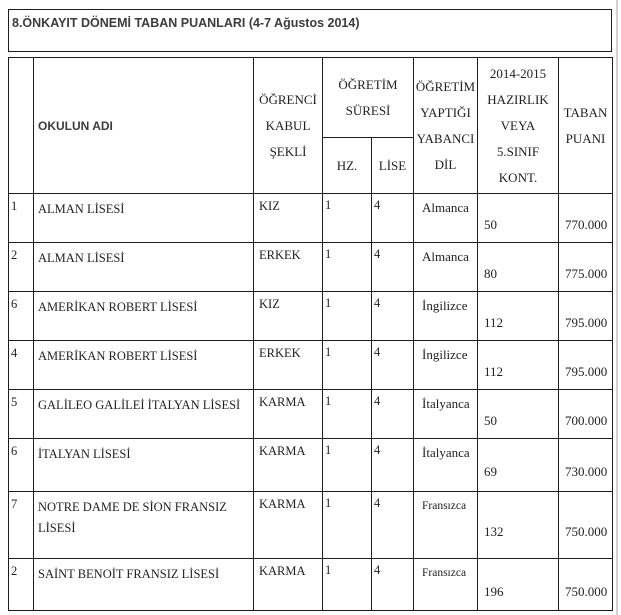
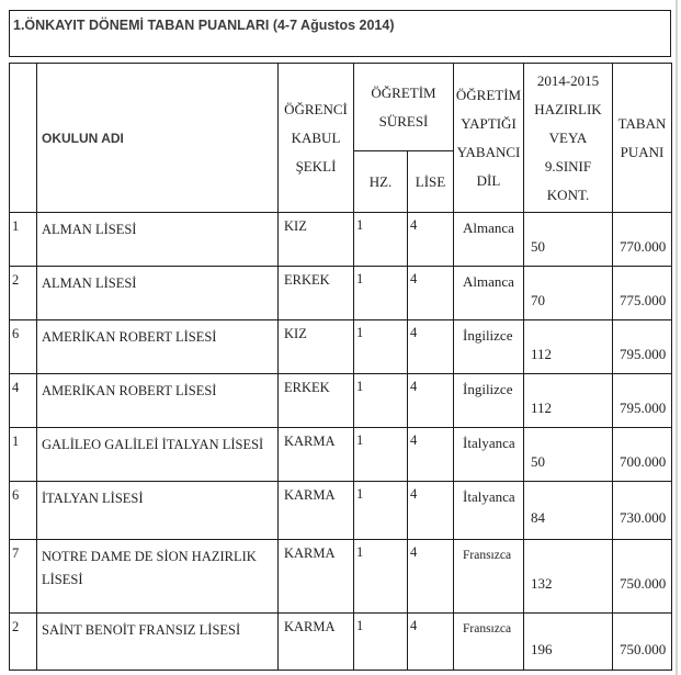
- 8.ÖNKAYIT DÖNEMİ TABAN PUANLARI (4-7 Ağustos 2014)
+ 1.ÖNKAYIT DÖNEMİ TABAN PUANLARI (4-7 Ağustos 2014)
- 	OKULUN ADI	ÖĞRENCİ KABUL ŞEKLİ	ÖĞRETİM SÜRESİ	ÖĞRETİM YAPTIĞI YABANCI DİL	2014-2015 HAZIRLIK VEYA 5.SINIF KONT.	TABAN PUANI
+ 	OKULUN ADI	ÖĞRENCİ KABUL ŞEKLİ	ÖĞRETİM SÜRESİ	ÖĞRETİM YAPTIĞI YABANCI DİL	2014-2015 HAZIRLIK VEYA 9.SINIF KONT.	TABAN PUANI
  HZ.	LİSE
  1	ALMAN LİSESİ	KIZ	1	4	Almanca	50	770.000
- 2	ALMAN LİSESİ	ERKEK	1	4	Almanca	80	775.000
+ 2	ALMAN LİSESİ	ERKEK	1	4	Almanca	70	775.000
  6	AMERİKAN ROBERT LİSESİ	KIZ	1	4	İngilizce	112	795.000
  4	AMERİKAN ROBERT LİSESİ	ERKEK	1	4	İngilizce	112	795.000
- 5	GALİLEO GALİLEİ İTALYAN LİSESİ	KARMA	1	4	İtalyanca	50	700.000
+ 1	GALİLEO GALİLEİ İTALYAN LİSESİ	KARMA	1	4	İtalyanca	50	700.000
- 6	İTALYAN LİSESİ	KARMA	1	4	İtalyanca	69	730.000
+ 6	İTALYAN LİSESİ	KARMA	1	4	İtalyanca	84	730.000
- 7	NOTRE DAME DE SİON FRANSIZ LİSESİ	KARMA	1	4	Fransızca	132	750.000
+ 7	NOTRE DAME DE SİON HAZIRLIK LİSESİ	KARMA	1	4	Fransızca	132	750.000
  2	SAİNT BENOİT FRANSIZ LİSESİ	KARMA	1	4	Fransızca	196	750.000
